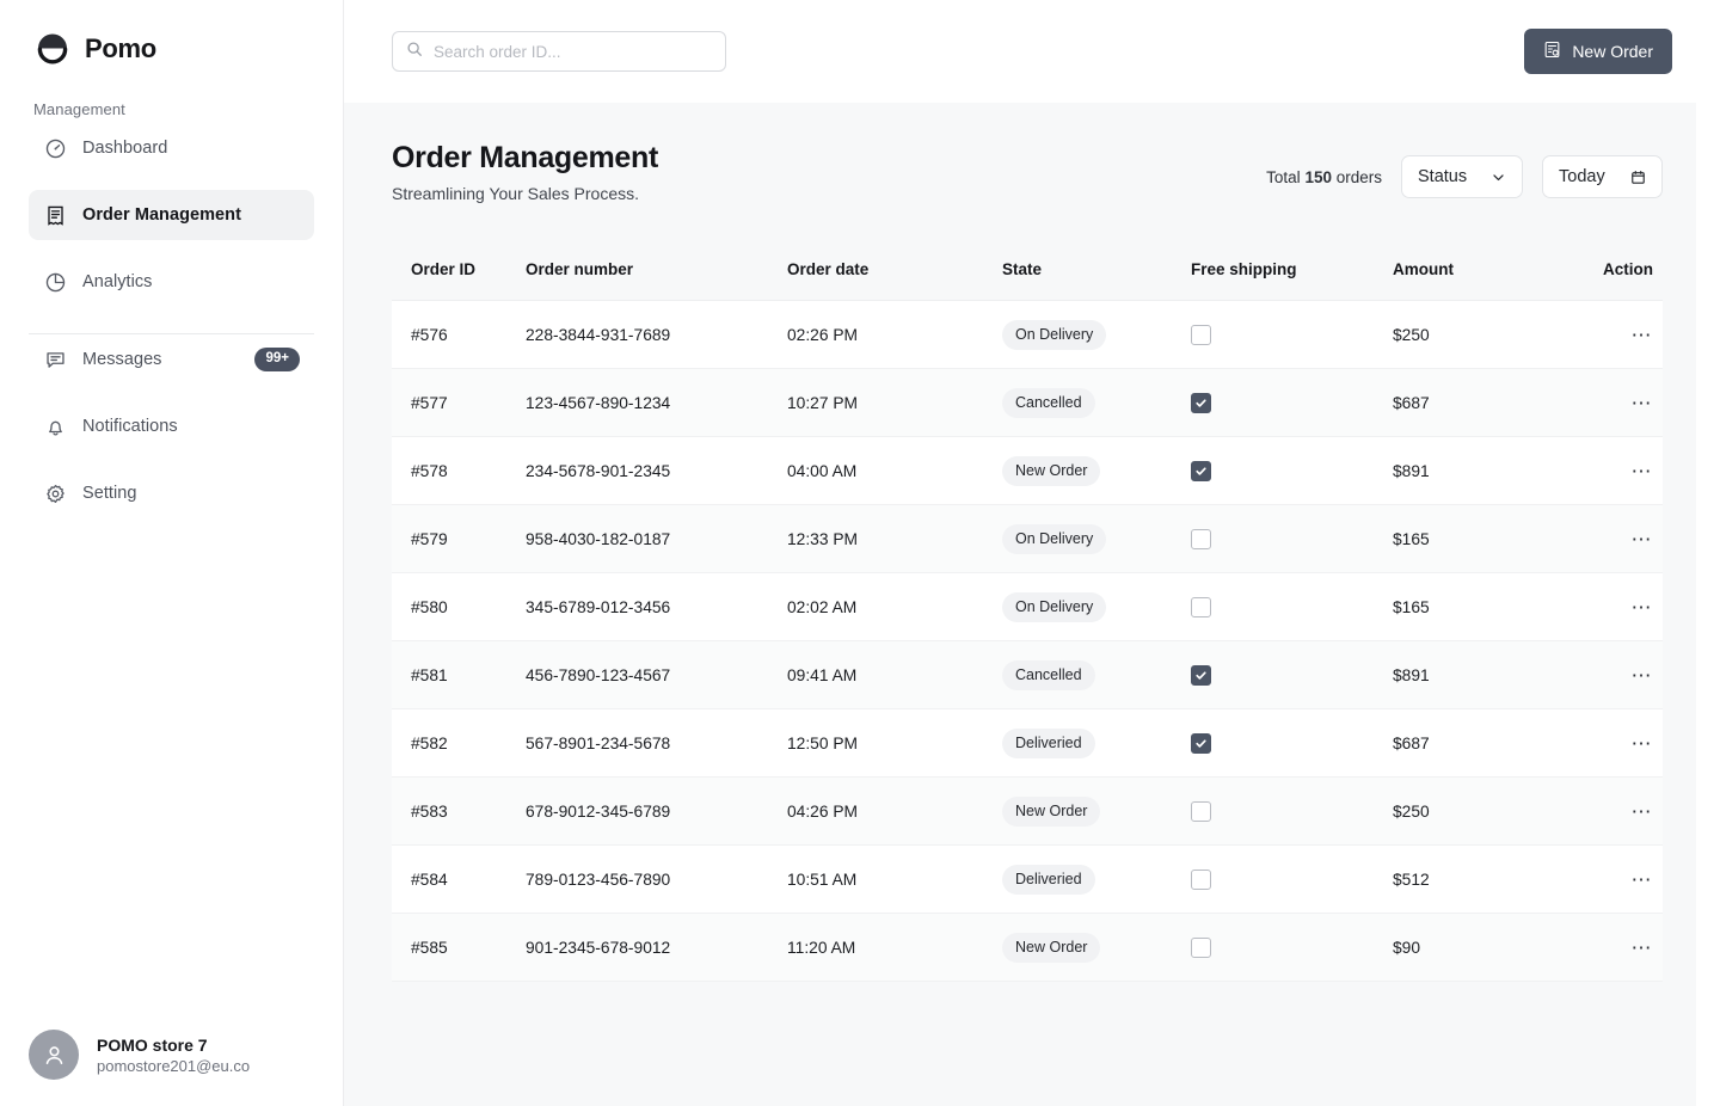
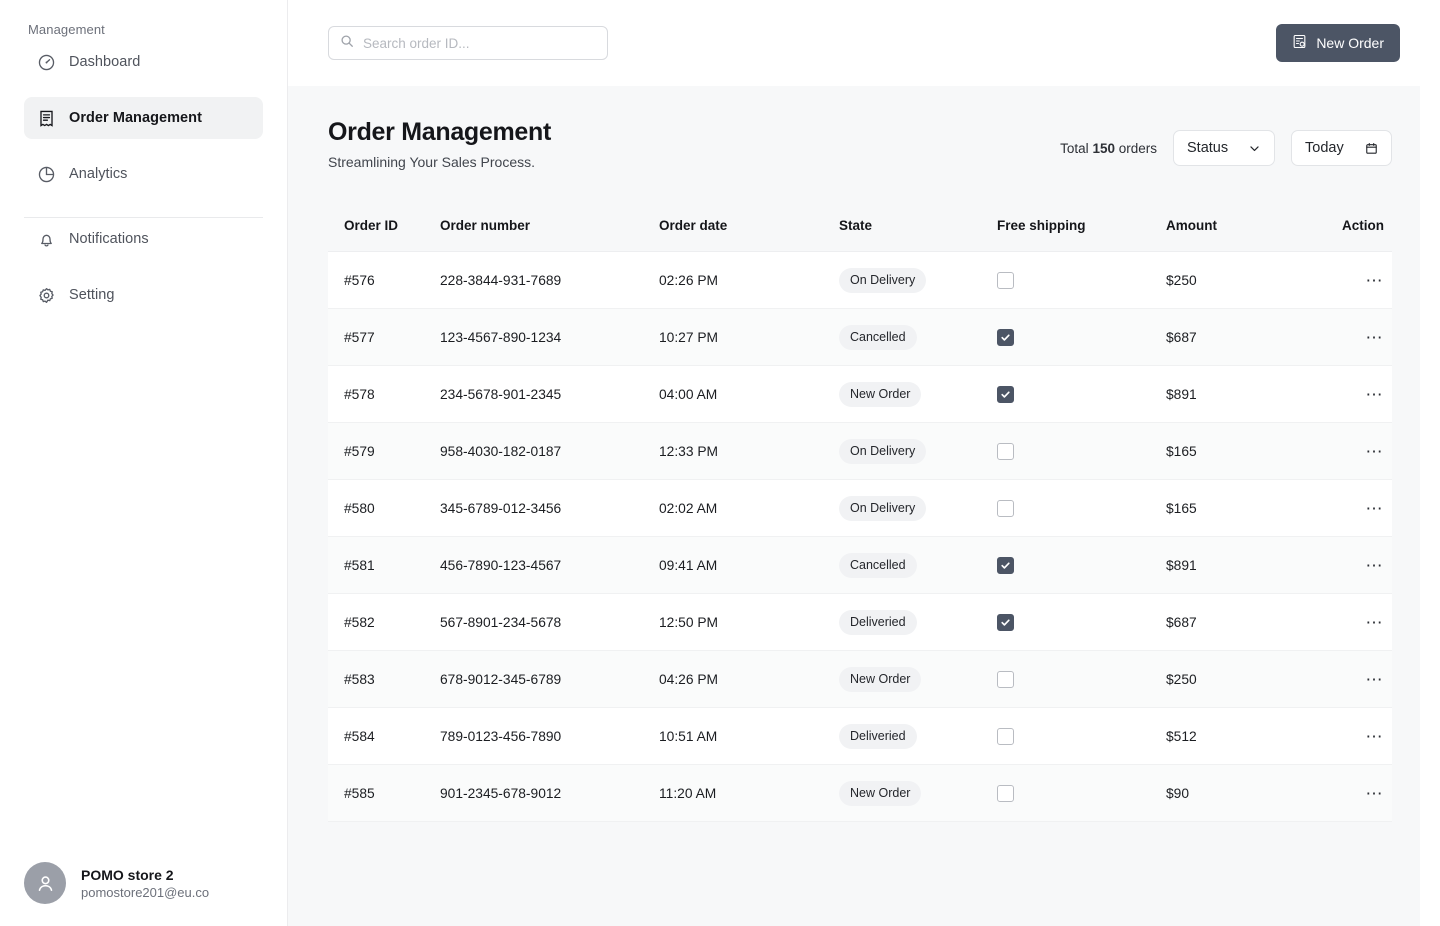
- Pomo
  Management
  Dashboard
  Order Management
  Analytics
- Messages
- 99+
  Notifications
  Setting
- POMO store 7
+ POMO store 2
  pomostore201@eu.co
  Search order ID...
  New Order
  Order Management
  Streamlining Your Sales Process.
  Total 150 orders
  Status
  Today
  Order ID
  Order number
  Order date
  State
  Free shipping
  Amount
  Action
  #576
  228-3844-931-7689
  02:26 PM
  On Delivery
  $250
  ⋯
  #577
  123-4567-890-1234
  10:27 PM
  Cancelled
  $687
  ⋯
  #578
  234-5678-901-2345
  04:00 AM
  New Order
  $891
  ⋯
  #579
  958-4030-182-0187
  12:33 PM
  On Delivery
  $165
  ⋯
  #580
  345-6789-012-3456
  02:02 AM
  On Delivery
  $165
  ⋯
  #581
  456-7890-123-4567
  09:41 AM
  Cancelled
  $891
  ⋯
  #582
  567-8901-234-5678
  12:50 PM
  Deliveried
  $687
  ⋯
  #583
  678-9012-345-6789
  04:26 PM
  New Order
  $250
  ⋯
  #584
  789-0123-456-7890
  10:51 AM
  Deliveried
  $512
  ⋯
  #585
  901-2345-678-9012
  11:20 AM
  New Order
  $90
  ⋯
